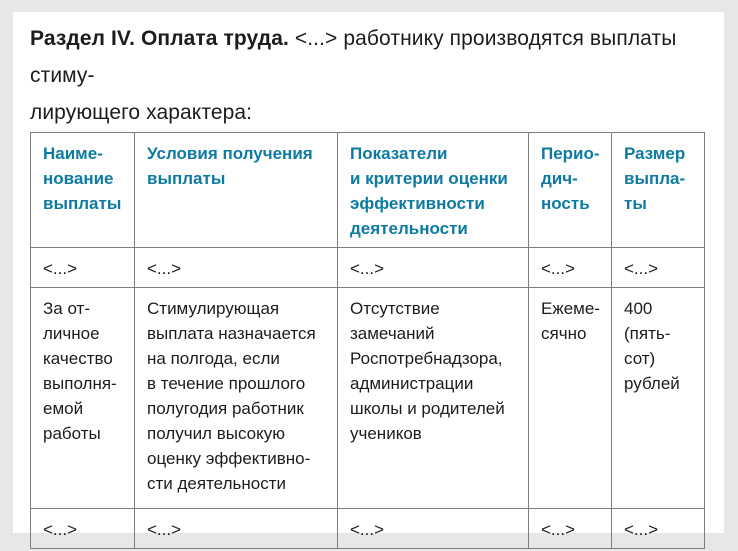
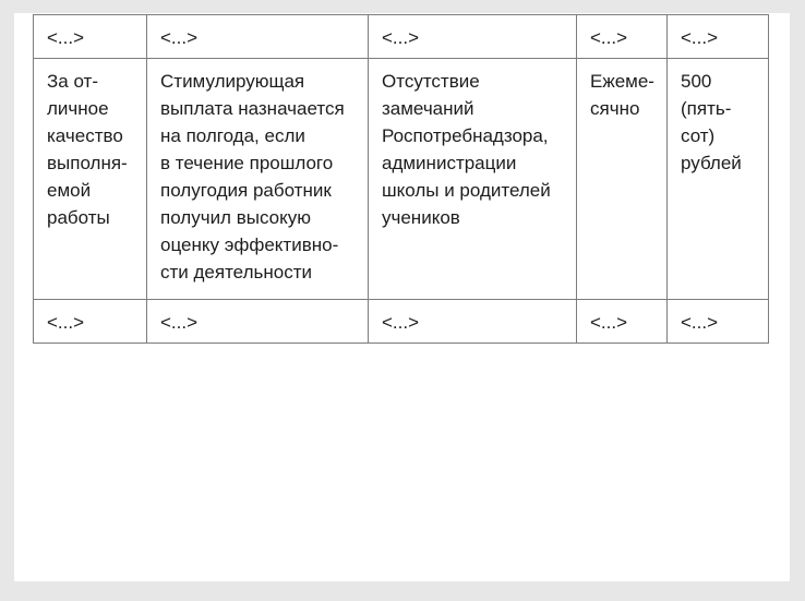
- Раздел IV. Оплата труда. <...> работнику производятся выплаты стиму-
- лирующего характера:
- Наиме- нование выплаты	Условия получения выплаты	Показатели и критерии оценки эффективности деятельности	Перио- дич- ность	Размер выпла- ты
  <...>	<...>	<...>	<...>	<...>
- За от- личное качество выполня- емой работы	Стимулирующая выплата назначается на полгода, если в течение прошлого полугодия работник получил высокую оценку эффективно- сти деятельности	Отсутствие замечаний Роспотребнадзора, администрации школы и родителей учеников	Ежеме- сячно	400 (пять- сот) рублей
+ За от- личное качество выполня- емой работы	Стимулирующая выплата назначается на полгода, если в течение прошлого полугодия работник получил высокую оценку эффективно- сти деятельности	Отсутствие замечаний Роспотребнадзора, администрации школы и родителей учеников	Ежеме- сячно	500 (пять- сот) рублей
  <...>	<...>	<...>	<...>	<...>
